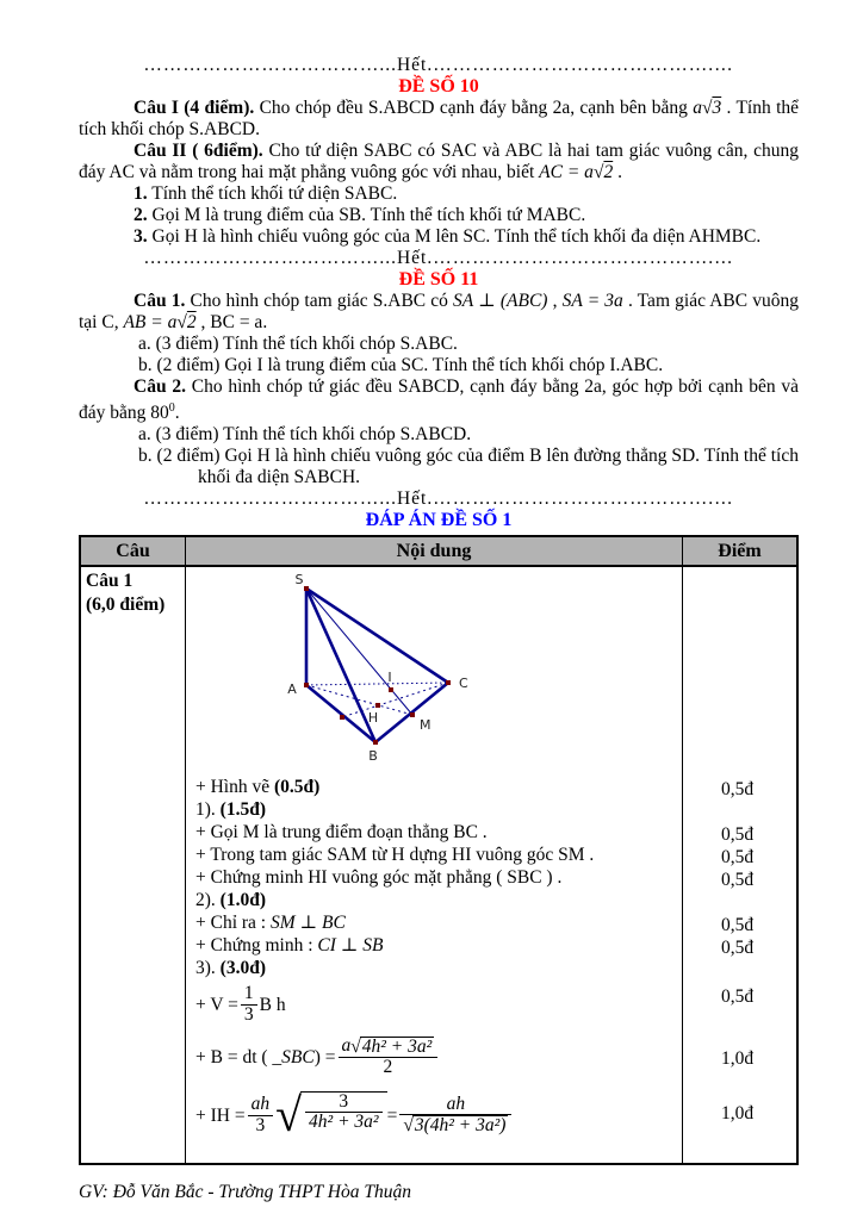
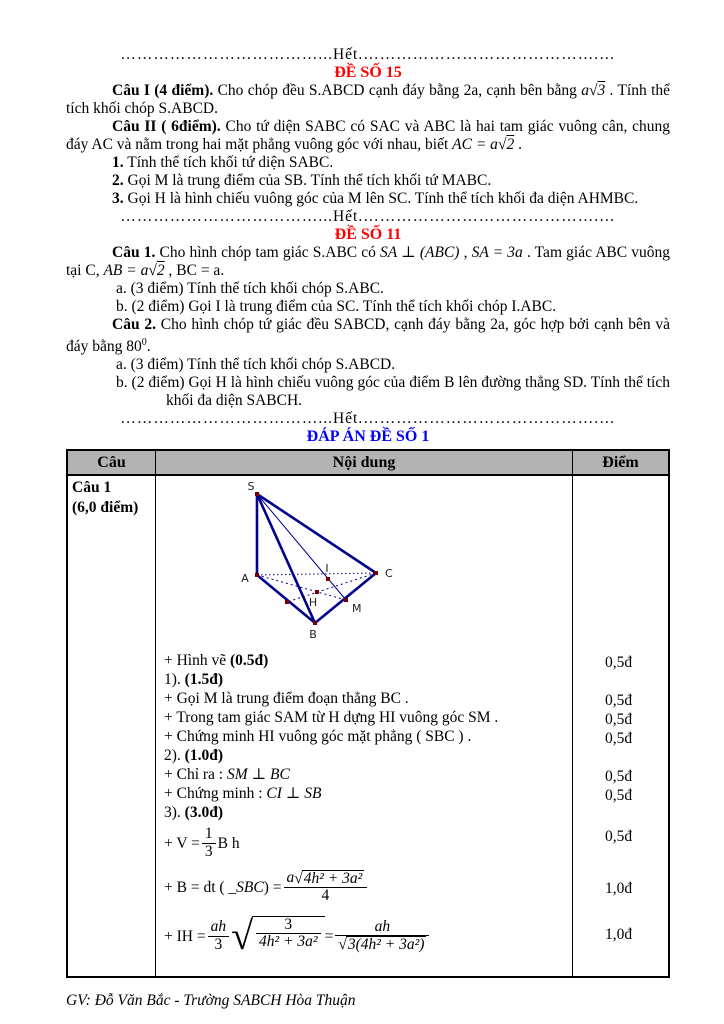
  ………………………………...Hết.…………………………………….…
- ĐỀ SỐ 10
+ ĐỀ SỐ 15
  Câu I (4 điểm). Cho chóp đều S.ABCD cạnh đáy bằng 2a, cạnh bên bằng a√3 . Tính thể tích khối chóp S.ABCD.
  Câu II ( 6điểm). Cho tứ diện SABC có SAC và ABC là hai tam giác vuông cân, chung đáy AC và nằm trong hai mặt phẳng vuông góc với nhau, biết AC = a√2 .
  1. Tính thể tích khối tứ diện SABC.
  2. Gọi M là trung điểm của SB. Tính thể tích khối tứ MABC.
  3. Gọi H là hình chiếu vuông góc của M lên SC. Tính thể tích khối đa diện AHMBC.
  ………………………………...Hết.…………………………………….…
  ĐỀ SỐ 11
  Câu 1. Cho hình chóp tam giác S.ABC có SA ⊥ (ABC) , SA = 3a . Tam giác ABC vuông tại C, AB = a√2 , BC = a.
  a. (3 điểm) Tính thể tích khối chóp S.ABC.
  b. (2 điểm) Gọi I là trung điểm của SC. Tính thể tích khối chóp I.ABC.
  Câu 2. Cho hình chóp tứ giác đều SABCD, cạnh đáy bằng 2a, góc hợp bởi cạnh bên và đáy bằng 800.
  a. (3 điểm) Tính thể tích khối chóp S.ABCD.
  b. (2 điểm) Gọi H là hình chiếu vuông góc của điểm B lên đường thẳng SD. Tính thể tích khối đa diện SABCH.
  ………………………………...Hết.…………………………………….…
  ĐÁP ÁN ĐỀ SỐ 1
  Câu
  Nội dung
  Điểm
  Câu 1
  (6,0 điểm)
  S
  A
  C
  B
  M
  H
  I
  + Hình vẽ (0.5đ)
  1). (1.5đ)
  + Gọi M là trung điểm đoạn thẳng BC .
  + Trong tam giác SAM từ H dựng HI vuông góc SM .
  + Chứng minh HI vuông góc mặt phẳng ( SBC ) .
  2). (1.0đ)
  + Chỉ ra : SM ⊥ BC
  + Chứng minh : CI ⊥ SB
  3). (3.0đ)
  + V =
  1
  3
  B h
  + B = dt ( _
  SBC
  ) =
  a
  √
  4h² + 3a²
- 2
+ 4
  + IH =
  ah
  3
  √
  3
  4h² + 3a²
  =
  ah
  √
  3(4h² + 3a²)
  0,5đ
  0,5đ
  0,5đ
  0,5đ
  0,5đ
  0,5đ
  0,5đ
  1,0đ
  1,0đ
- GV: Đỗ Văn Bắc - Trường THPT Hòa Thuận
+ GV: Đỗ Văn Bắc - Trường SABCH Hòa Thuận
